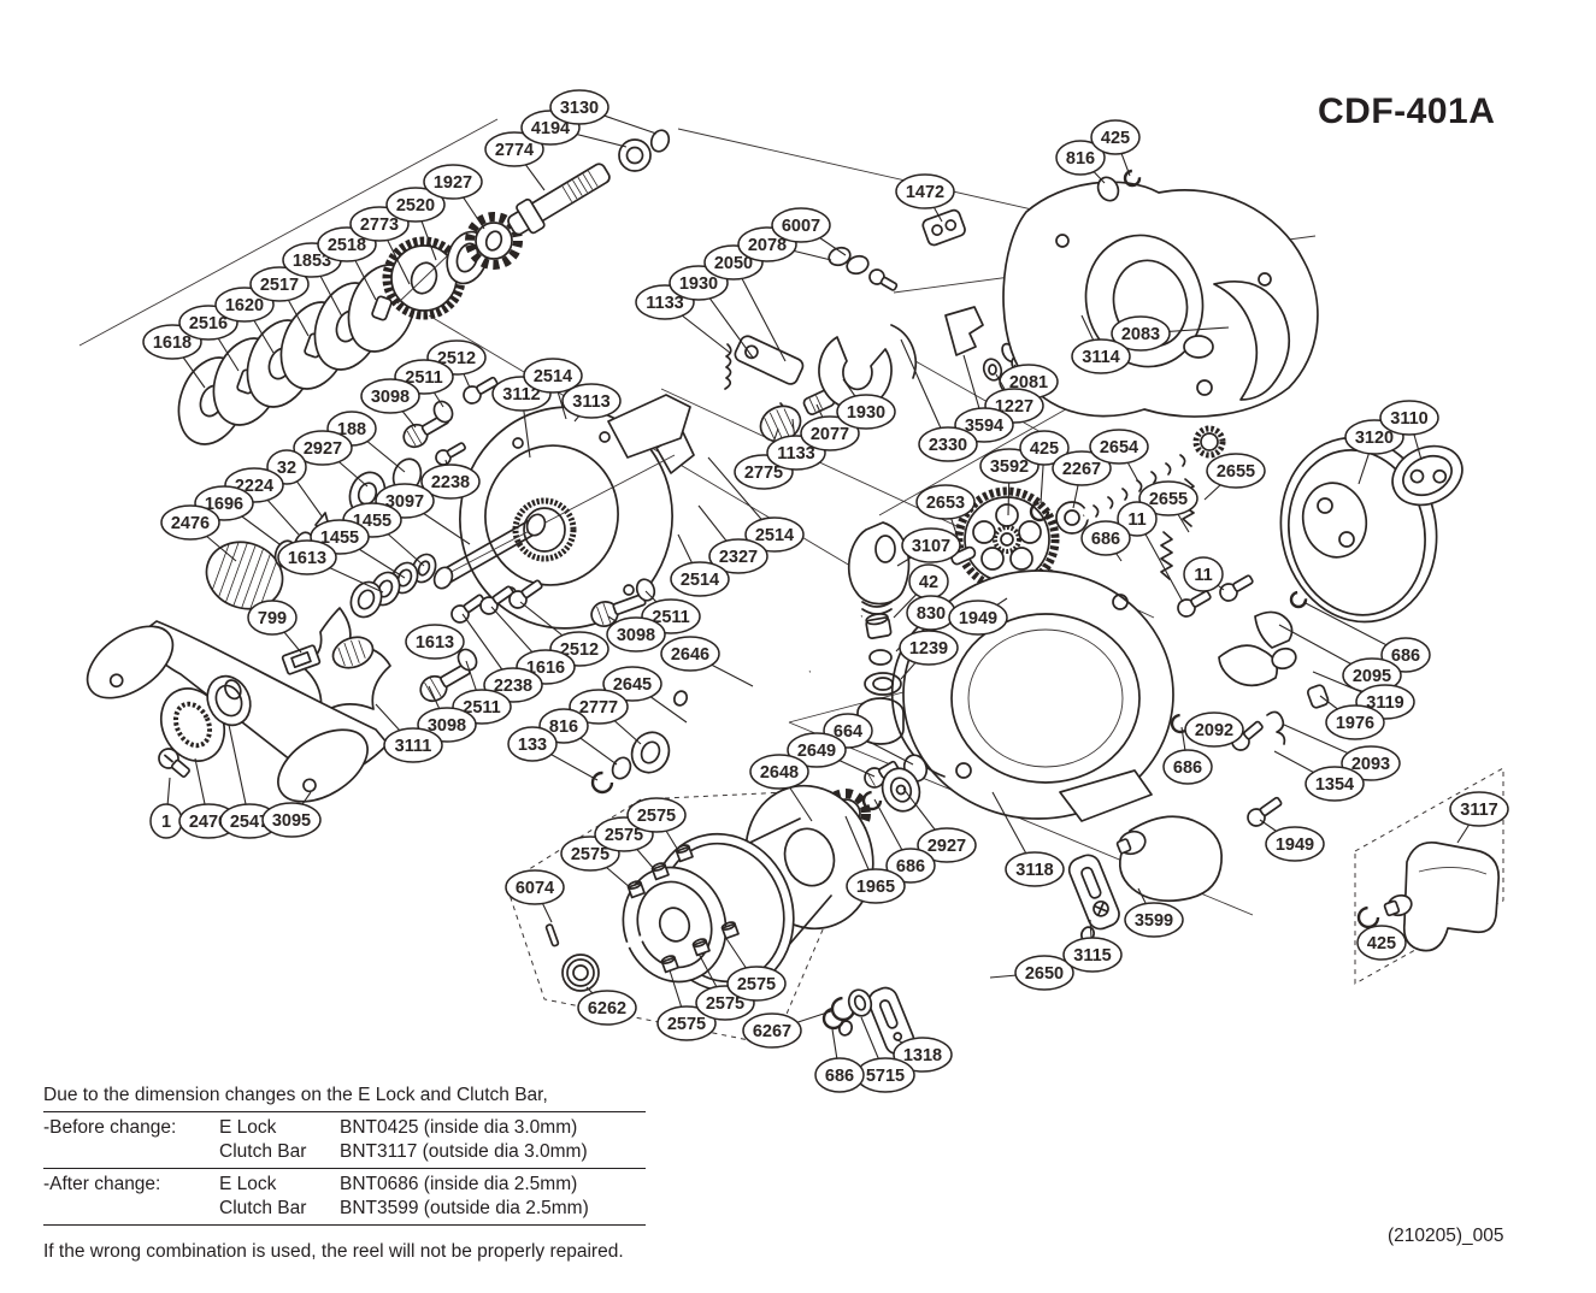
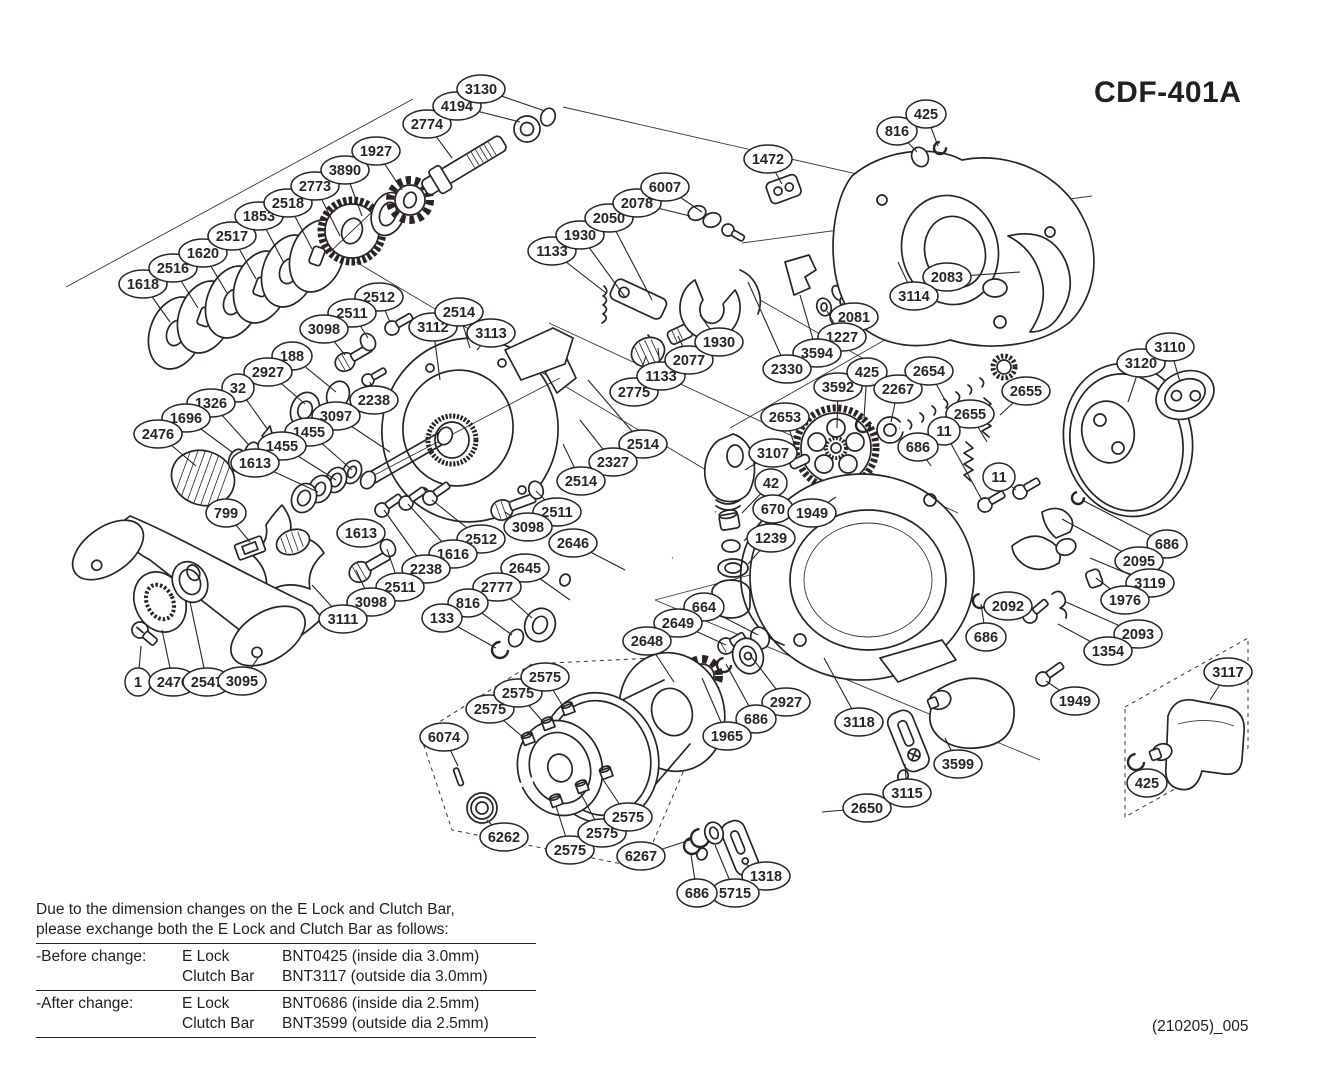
  CDF-401A
  1618
  2516
  1620
  2517
  1853
  2518
  2773
- 2520
+ 3890
  1927
  2774
  4194
  3130
  2512
  2511
  3098
  188
  2927
  32
- 2224
+ 1326
  1696
  2476
  3112
  2514
  3113
  2238
  3097
  1455
  1455
  1613
  799
  1133
  1930
  2050
  2078
  6007
  1472
  816
  425
  2083
  3114
  2081
  1227
  3594
  2330
  2775
  1133
  2077
  1930
  2514
  2327
  2514
  2511
  3098
  2512
  1616
  2238
  2511
  3098
  3111
  1613
  2646
  2645
  2777
  816
  133
  2653
  3107
  42
- 830
+ 670
  1239
  1949
  3592
  425
  2267
  2654
  2655
  2655
  11
  11
  686
  3120
  3110
  686
  2095
  3119
  1976
  2092
  686
  2093
  1354
  1949
  664
  2649
  2648
  2927
  686
  1965
  3118
  1
  247
  254
  3095
  6074
  2575
  2575
  2575
  6262
  2575
  2575
  2575
  6267
  2650
  3115
  3599
  1318
  5715
  686
  3117
  425
  Due to the dimension changes on the E Lock and Clutch Bar,
+ please exchange both the E Lock and Clutch Bar as follows:
  -Before change:
  E Lock
  BNT0425 (inside dia 3.0mm)
  Clutch Bar
  BNT3117 (outside dia 3.0mm)
  -After change:
  E Lock
  BNT0686 (inside dia 2.5mm)
  Clutch Bar
  BNT3599 (outside dia 2.5mm)
- If the wrong combination is used, the reel will not be properly repaired.
  (210205)_005
